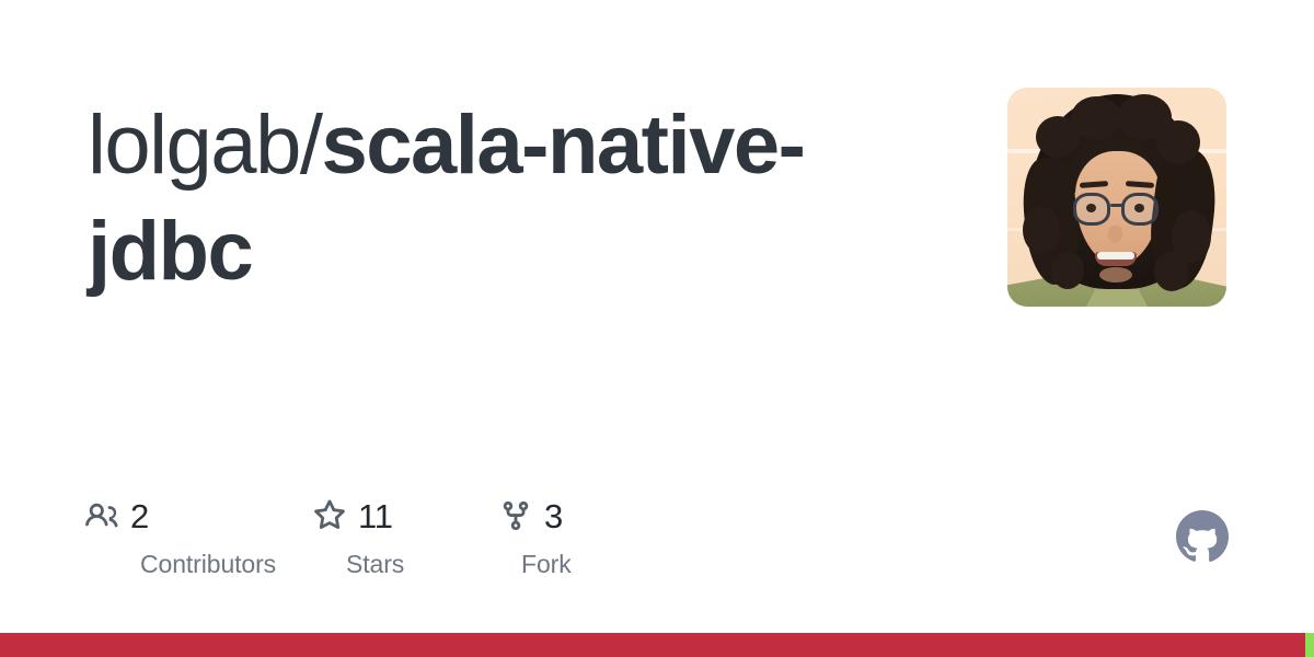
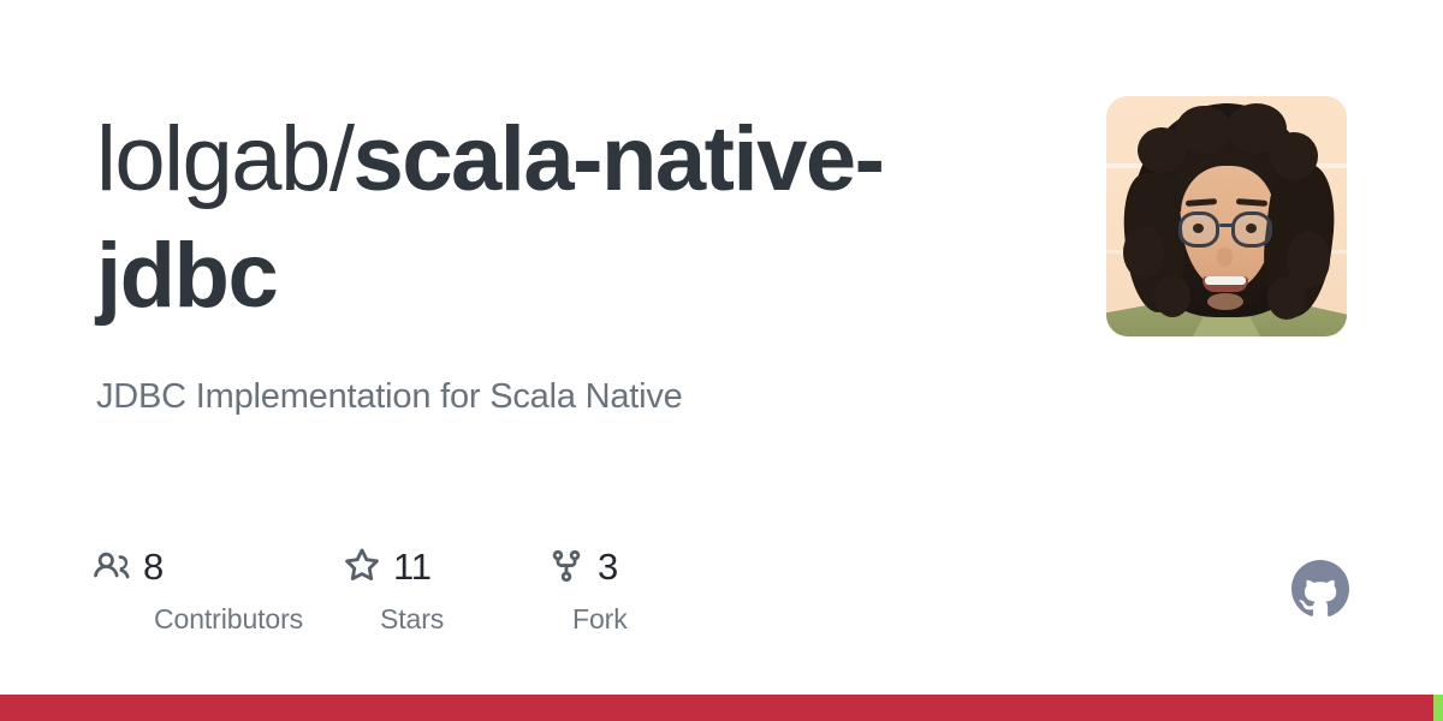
  lolgab/scala-native-jdbc
+ JDBC Implementation for Scala Native
- 2
+ 8
  Contributors
  11
  Stars
  3
  Fork
